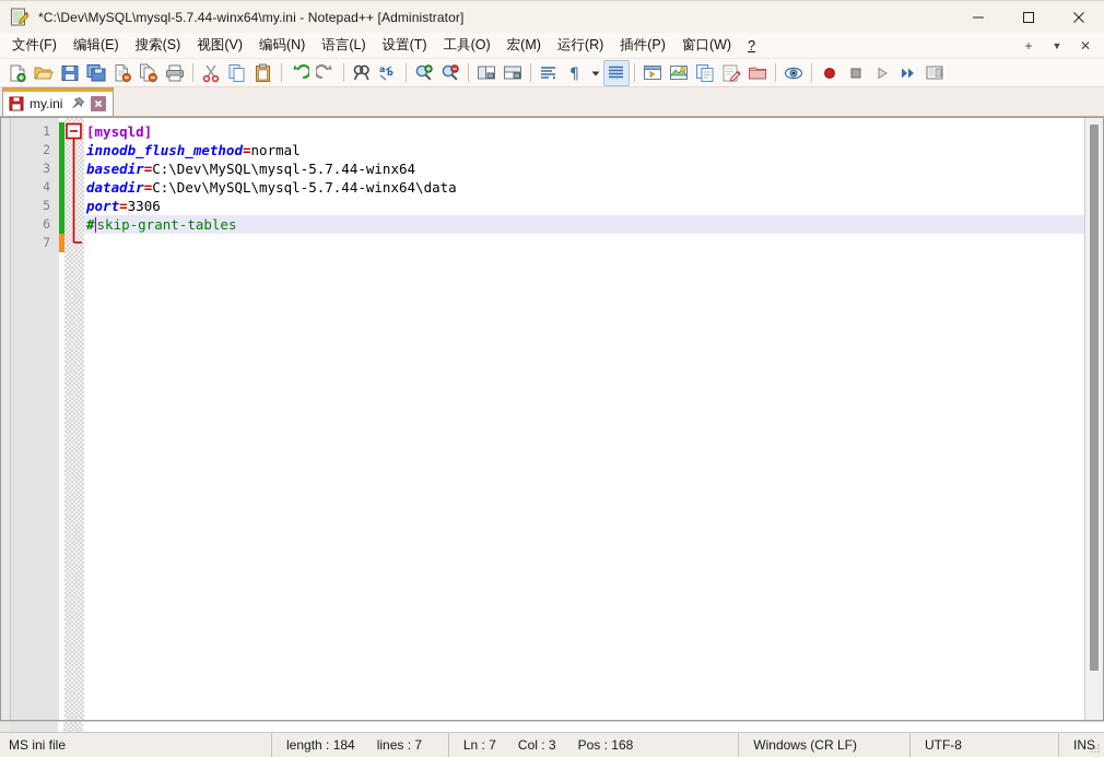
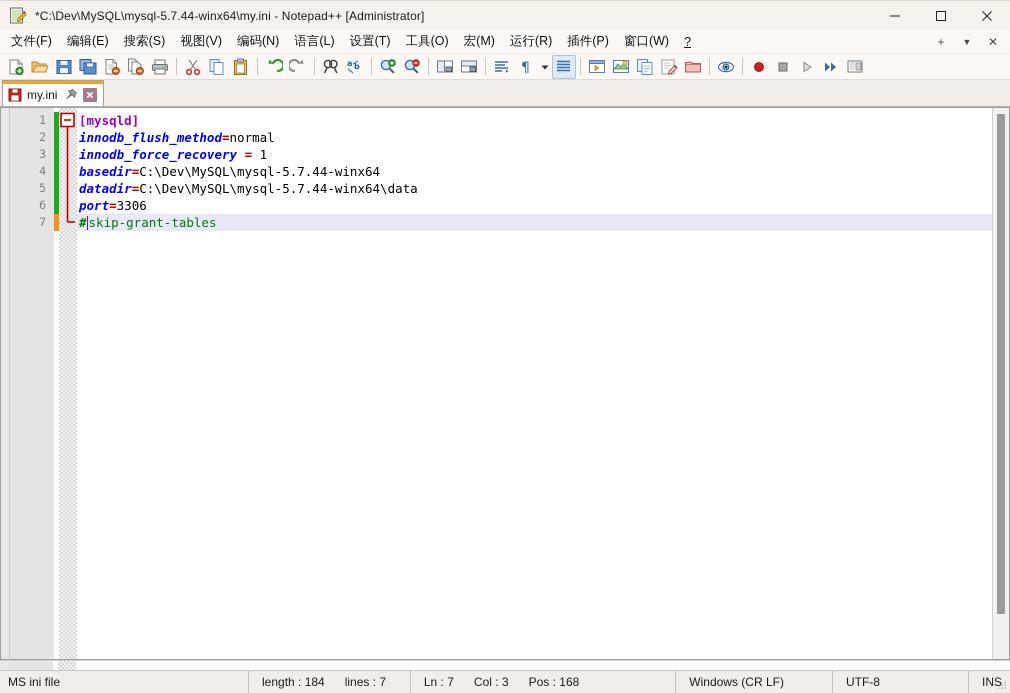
  *C:\Dev\MySQL\mysql-5.7.44-winx64\my.ini - Notepad++ [Administrator]
  文件(F)
  编辑(E)
  搜索(S)
  视图(V)
  编码(N)
  语言(L)
  设置(T)
  工具(O)
  宏(M)
  运行(R)
  插件(P)
  窗口(W)
  ?
  +
  ▼
  ✕
  a
  b
  ¶
  my.ini
  1
  2
  3
  4
  5
  6
  7
  [mysqld]
  innodb_flush_method=normal
+ innodb_force_recovery = 1
  basedir=C:\Dev\MySQL\mysql-5.7.44-winx64
  datadir=C:\Dev\MySQL\mysql-5.7.44-winx64\data
  port=3306
  # skip-grant-tables
  MS ini file
  length : 184
  lines : 7
  Ln : 7
  Col : 3
  Pos : 168
  Windows (CR LF)
  UTF-8
  INS
